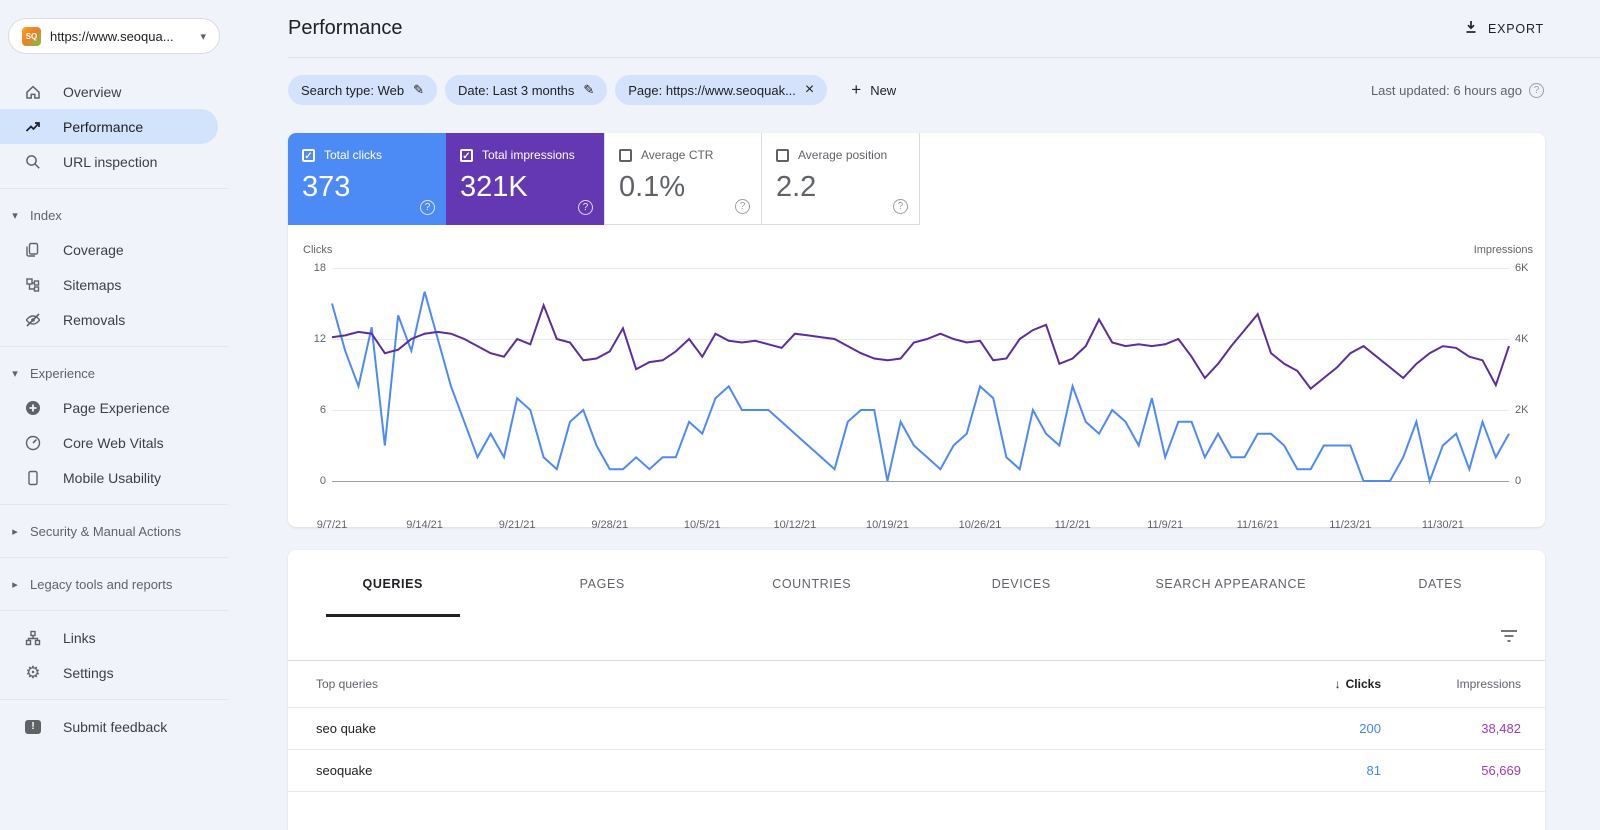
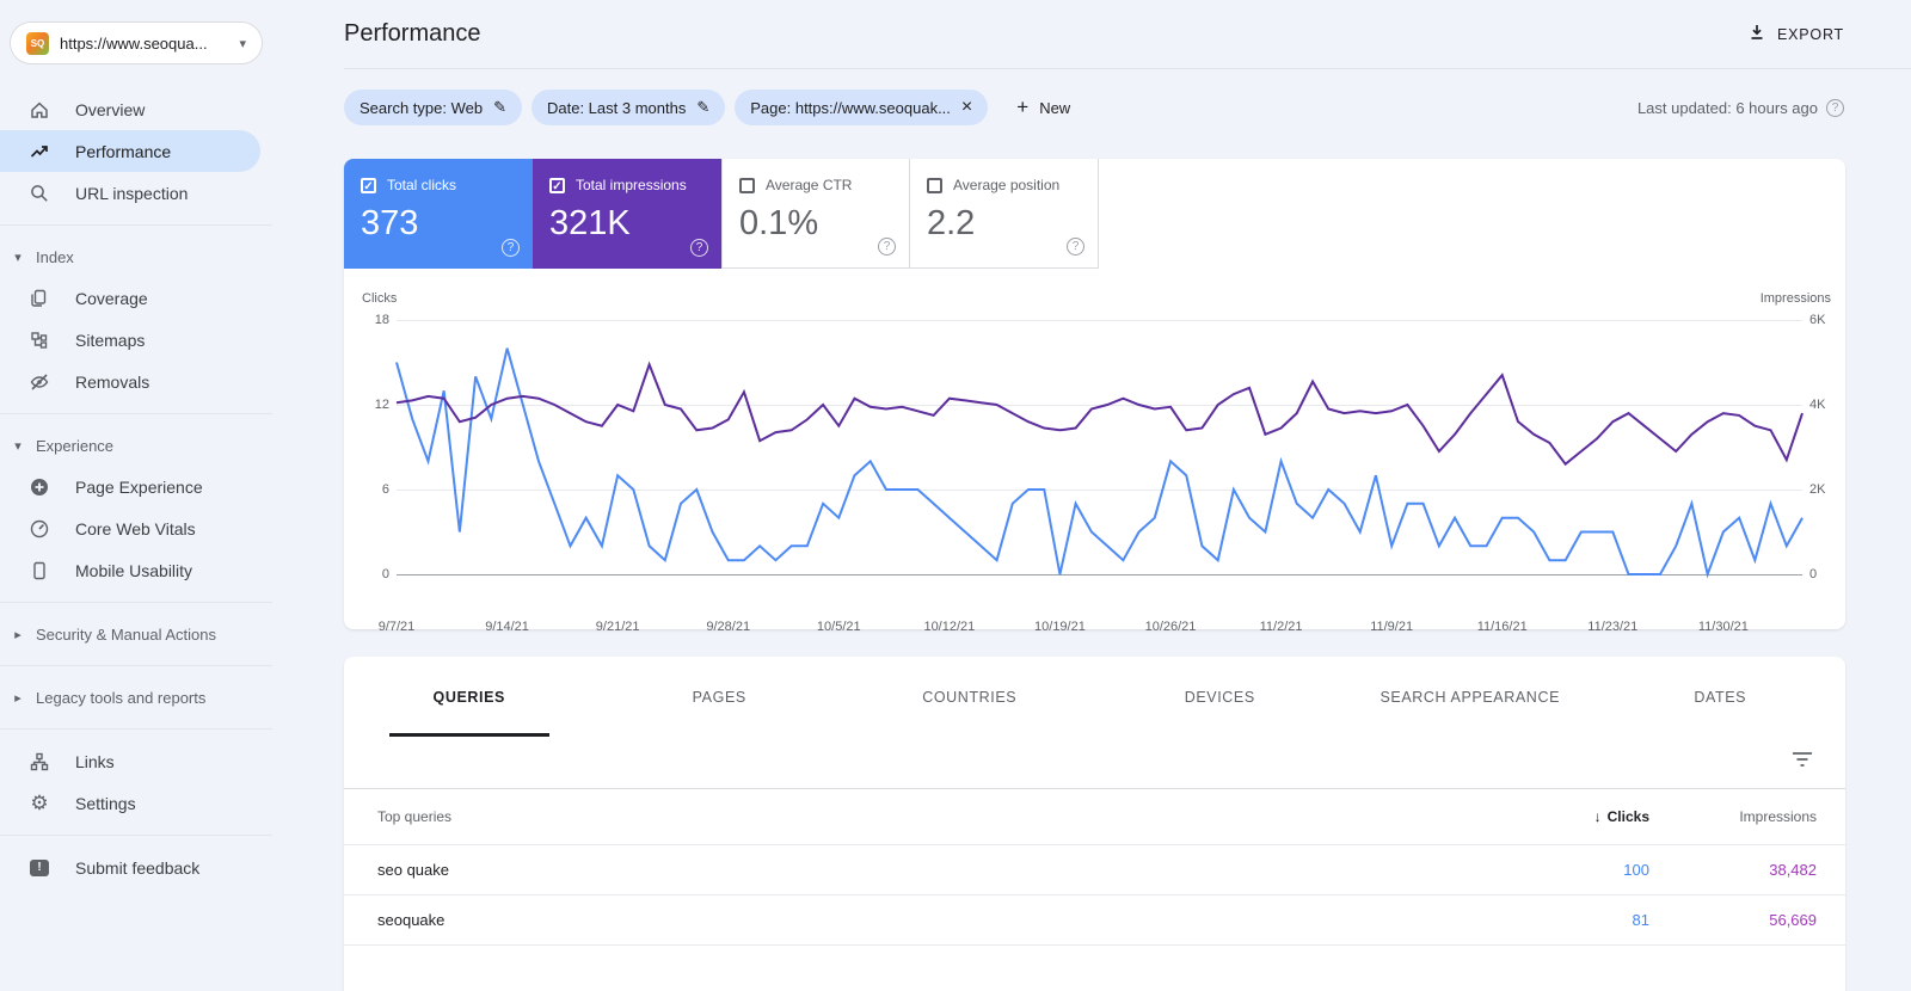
  SQ
  https://www.seoqua...
  ▾
  Overview
  Performance
  URL inspection
  ▾
  Index
  Coverage
  Sitemaps
  Removals
  ▾
  Experience
  Page Experience
  Core Web Vitals
  Mobile Usability
  ▸
  Security & Manual Actions
  ▸
  Legacy tools and reports
  Links
  ⚙
  Settings
  !
  Submit feedback
  Performance
  EXPORT
  Search type: Web
  ✎
  Date: Last 3 months
  ✎
  Page: https://www.seoquak...
  ×
  +
  New
  Last updated: 6 hours ago
  ?
  ✓
  Total clicks
  373
  ?
  ✓
  Total impressions
  321K
  ?
  Average CTR
  0.1%
  ?
  Average position
  2.2
  ?
  Clicks
  Impressions
  18
  12
  6
  0
  6K
  4K
  2K
  0
  9/7/21
  9/14/21
  9/21/21
  9/28/21
  10/5/21
  10/12/21
  10/19/21
  10/26/21
  11/2/21
  11/9/21
  11/16/21
  11/23/21
  11/30/21
  QUERIES
  PAGES
  COUNTRIES
  DEVICES
  SEARCH APPEARANCE
  DATES
  Top queries
  ↓ Clicks
  Impressions
  seo quake
- 200
+ 100
  38,482
  seoquake
  81
  56,669
